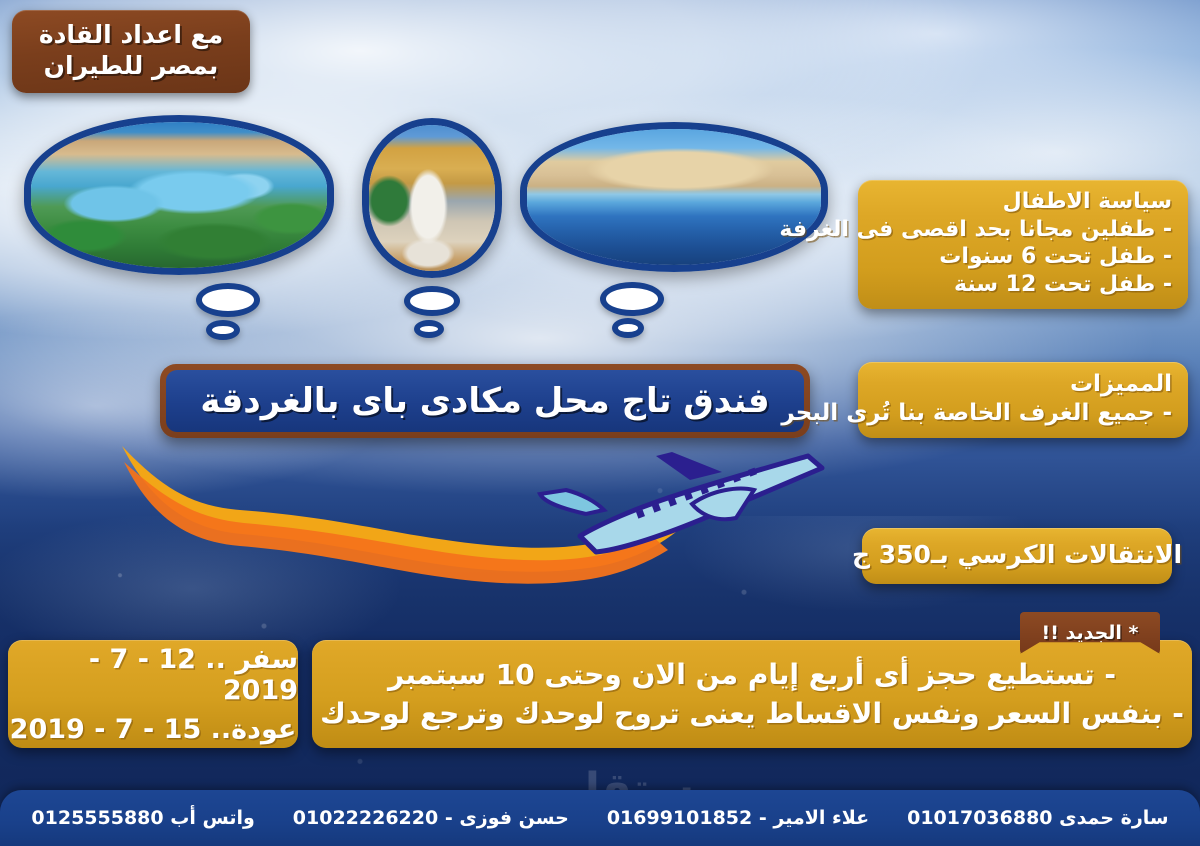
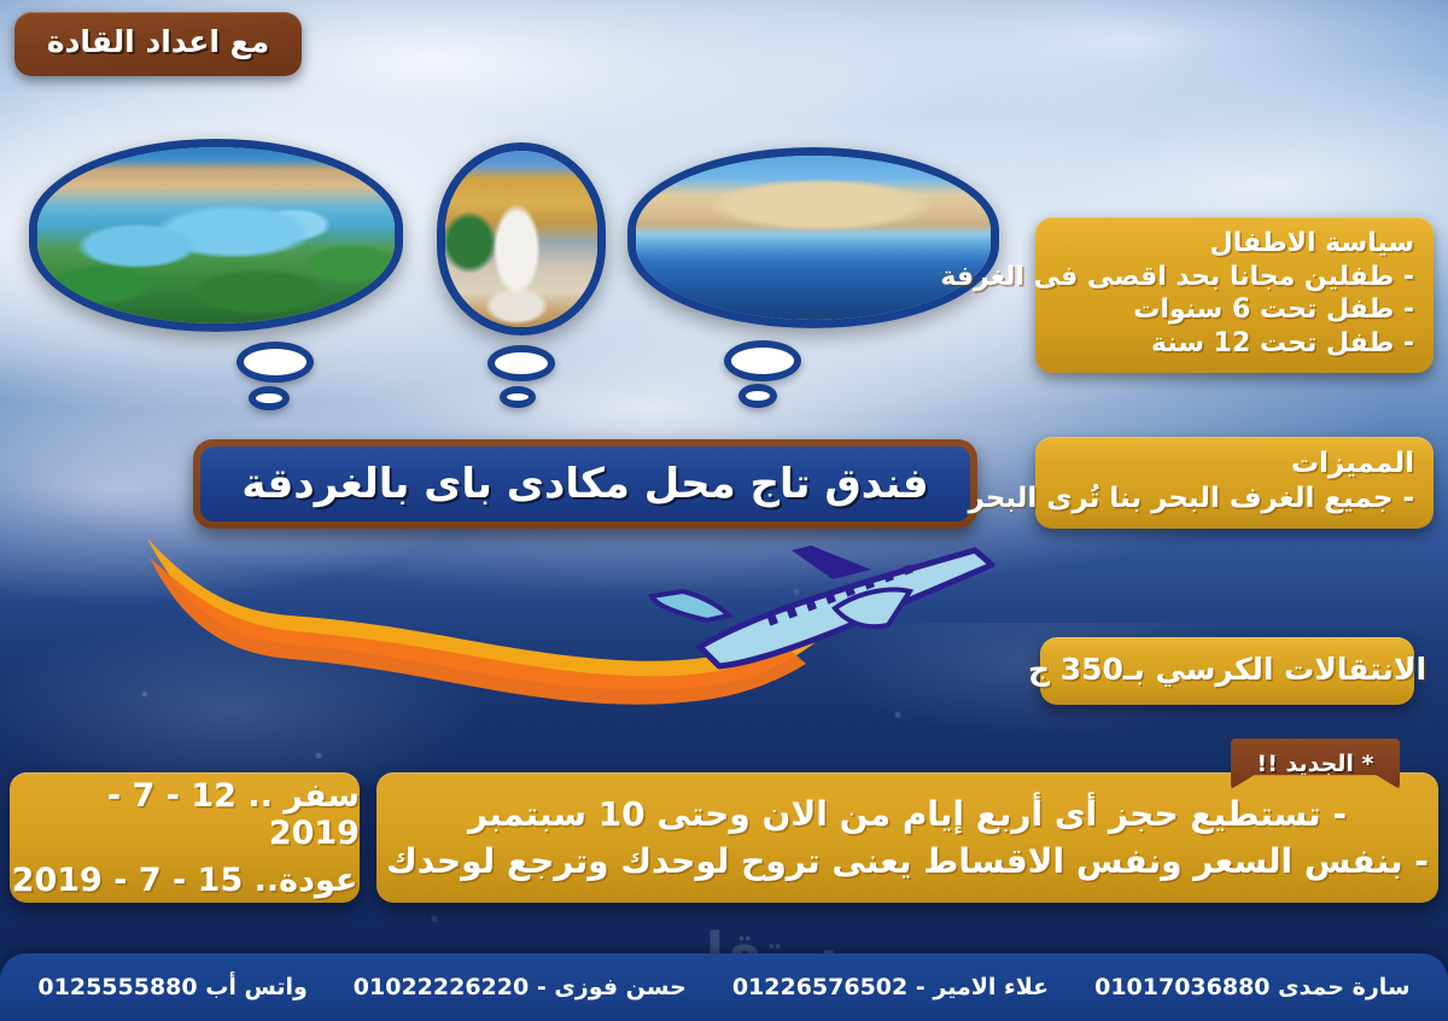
  مع اعداد القادة
- بمصر للطيران
  فندق تاج محل مكادى باى بالغردقة
  سياسة الاطفال
  - طفلين مجانا بحد اقصى فى الغرفة
  - طفل تحت 6 سنوات
  - طفل تحت 12 سنة
  المميزات
- - جميع الغرف الخاصة بنا تُرى البحر
+ - جميع الغرف البحر بنا تُرى البحر
  الانتقالات الكرسي بـ350 ج
  سفر .. 12 - 7 - 2019
  عودة.. 15 - 7 - 2019
  - تستطيع حجز أى أربع إيام من الان وحتى 10 سبتمبر
  - بنفس السعر ونفس الاقساط يعنى تروح لوحدك وترجع لوحدك
  * الجديد !!
  سارة حمدى 01017036880
- علاء الامير - 01699101852
+ علاء الامير - 01226576502
  حسن فوزى - 01022226220
  واتس أب 0125555880
